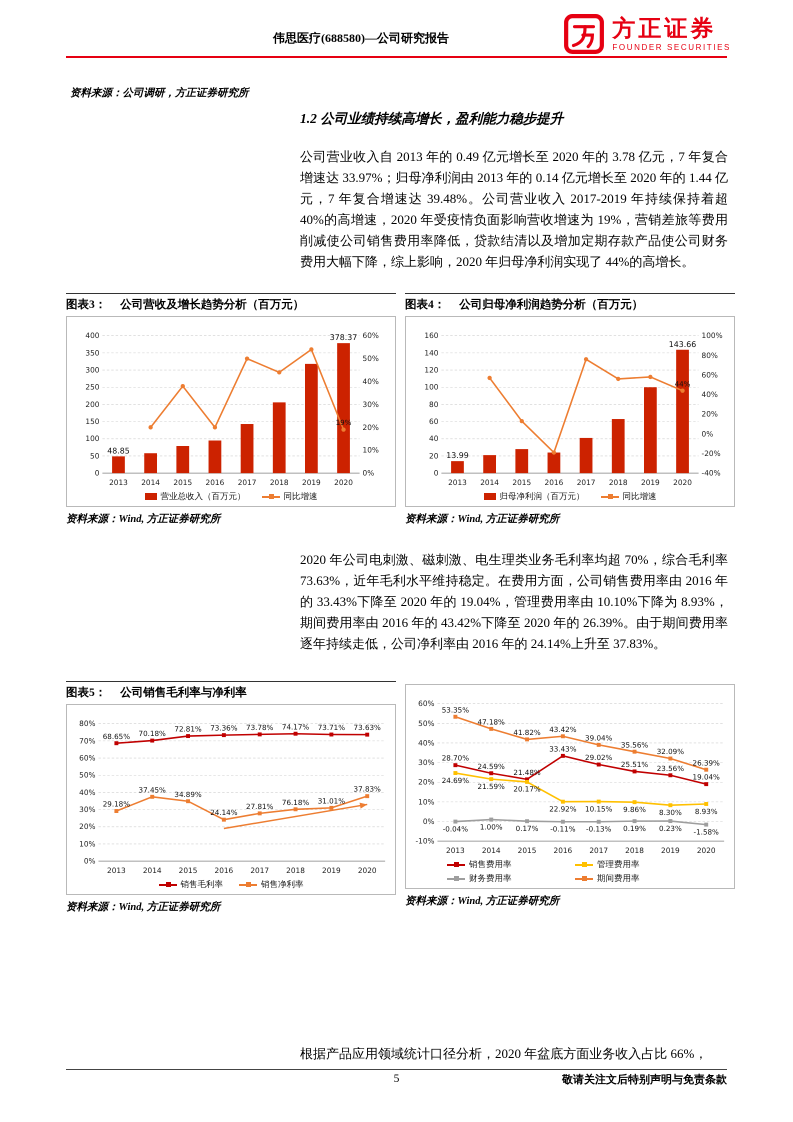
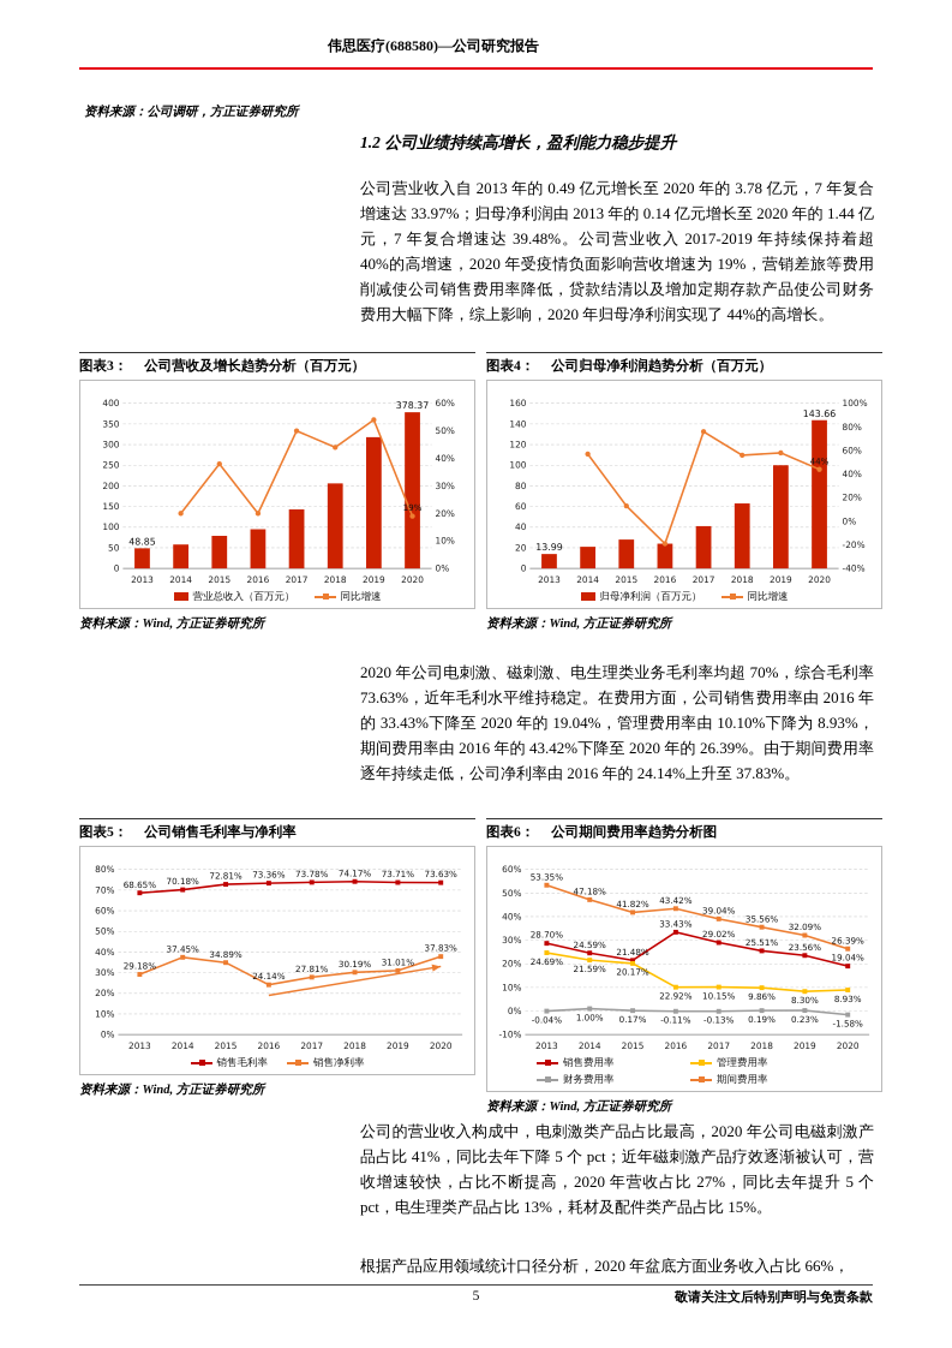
  伟思医疗(688580)—公司研究报告
- 方正证券
- FOUNDER SECURITIES
  资料来源：公司调研，方正证券研究所
  1.2 公司业绩持续高增长，盈利能力稳步提升
  公司营业收入自 2013 年的 0.49 亿元增长至 2020 年的 3.78 亿元，7 年复合增速达 33.97%；归母净利润由 2013 年的 0.14 亿元增长至 2020 年的 1.44 亿元，7 年复合增速达 39.48%。公司营业收入 2017-2019 年持续保持着超 40%的高增速，2020 年受疫情负面影响营收增速为 19%，营销差旅等费用削减使公司销售费用率降低，贷款结清以及增加定期存款产品使公司财务费用大幅下降，综上影响，2020 年归母净利润实现了 44%的高增长。
  2020 年公司电刺激、磁刺激、电生理类业务毛利率均超 70%，综合毛利率 73.63%，近年毛利水平维持稳定。在费用方面，公司销售费用率由 2016 年的 33.43%下降至 2020 年的 19.04%，管理费用率由 10.10%下降为 8.93%，期间费用率由 2016 年的 43.42%下降至 2020 年的 26.39%。由于期间费用率逐年持续走低，公司净利率由 2016 年的 24.14%上升至 37.83%。
+ 公司的营业收入构成中，电刺激类产品占比最高，2020 年公司电磁刺激产品占比 41%，同比去年下降 5 个 pct；近年磁刺激产品疗效逐渐被认可，营收增速较快，占比不断提高，2020 年营收占比 27%，同比去年提升 5 个 pct，电生理类产品占比 13%，耗材及配件类产品占比 15%。
  根据产品应用领域统计口径分析，2020 年盆底方面业务收入占比 66%，
  图表3：
  公司营收及增长趋势分析（百万元）
  0
  50
  100
  150
  200
  250
  300
  350
  400
  0%
  10%
  20%
  30%
  40%
  50%
  60%
  2013
  2014
  2015
  2016
  2017
  2018
  2019
  2020
  48.85
  378.37
  19%
  营业总收入（百万元）
  同比增速
  资料来源：Wind, 方正证券研究所
  图表4：
  公司归母净利润趋势分析（百万元）
  0
  20
  40
  60
  80
  100
  120
  140
  160
  -40%
  -20%
  0%
  20%
  40%
  60%
  80%
  100%
  2013
  2014
  2015
  2016
  2017
  2018
  2019
  2020
  13.99
  143.66
  44%
  归母净利润（百万元）
  同比增速
  资料来源：Wind, 方正证券研究所
  图表5：
  公司销售毛利率与净利率
  0%
  10%
  20%
  30%
  40%
  50%
  60%
  70%
  80%
  2013
  2014
  2015
  2016
  2017
  2018
  2019
  2020
  68.65%
  70.18%
  72.81%
  73.36%
  73.78%
  74.17%
  73.71%
  73.63%
  29.18%
  37.45%
  34.89%
  24.14%
  27.81%
- 76.18%
+ 30.19%
  31.01%
  37.83%
  销售毛利率
  销售净利率
  资料来源：Wind, 方正证券研究所
+ 图表6：
+ 公司期间费用率趋势分析图
  -10%
  0%
  10%
  20%
  30%
  40%
  50%
  60%
  2013
  2014
  2015
  2016
  2017
  2018
  2019
  2020
  28.70%
  24.59%
  21.48%
  33.43%
  29.02%
  25.51%
  23.56%
  19.04%
  24.69%
  21.59%
  20.17%
  22.92%
  10.15%
  9.86%
  8.30%
  8.93%
  -0.04%
  1.00%
  0.17%
  -0.11%
  -0.13%
  0.19%
  0.23%
  -1.58%
  53.35%
  47.18%
  41.82%
  43.42%
  39.04%
  35.56%
  32.09%
  26.39%
  销售费用率
  管理费用率
  财务费用率
  期间费用率
  资料来源：Wind, 方正证券研究所
  5
  敬请关注文后特别声明与免责条款
